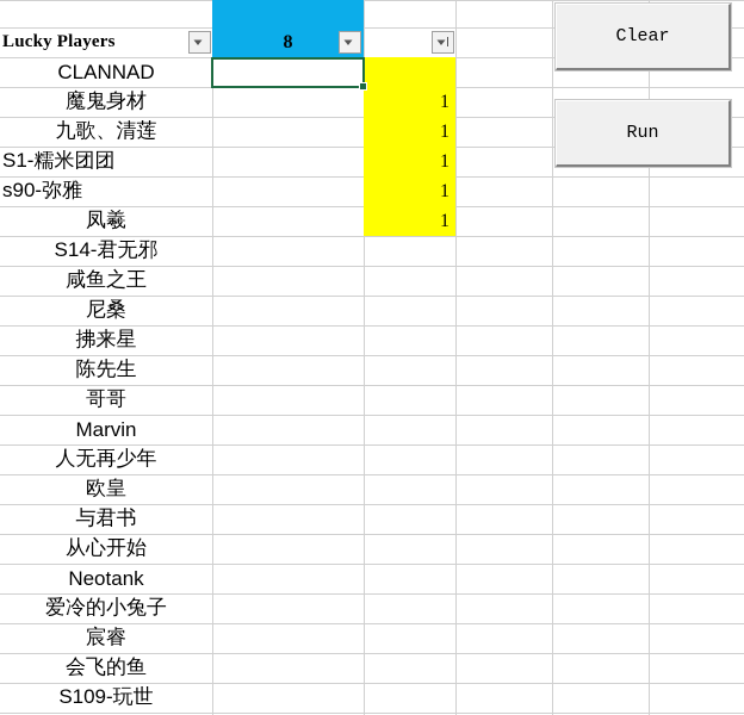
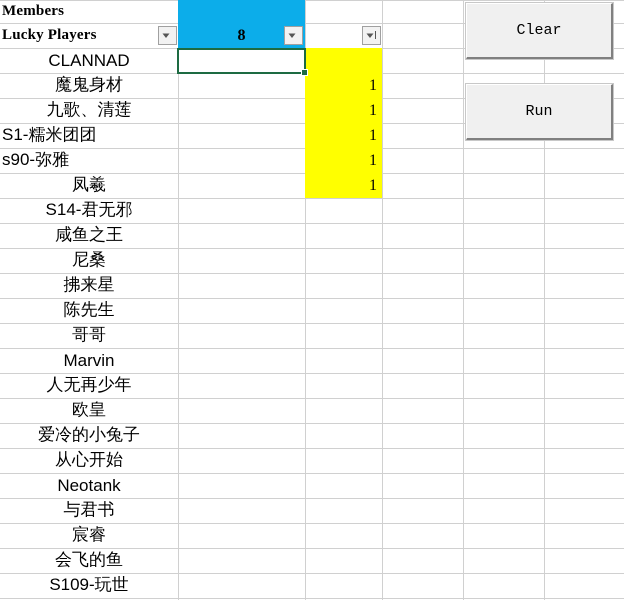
+ Members
  Lucky Players
  8
  CLANNAD
  魔鬼身材
  1
  九歌、清莲
  1
  S1-糯米团团
  1
  s90-弥雅
  1
  凤羲
  1
  S14-君无邪
  咸鱼之王
  尼桑
  拂来星
  陈先生
  哥哥
  Marvin
  人无再少年
  欧皇
- 与君书
+ 爱冷的小兔子
  从心开始
  Neotank
- 爱冷的小兔子
+ 与君书
  宸睿
  会飞的鱼
  S109-玩世
  Clear
  Run
